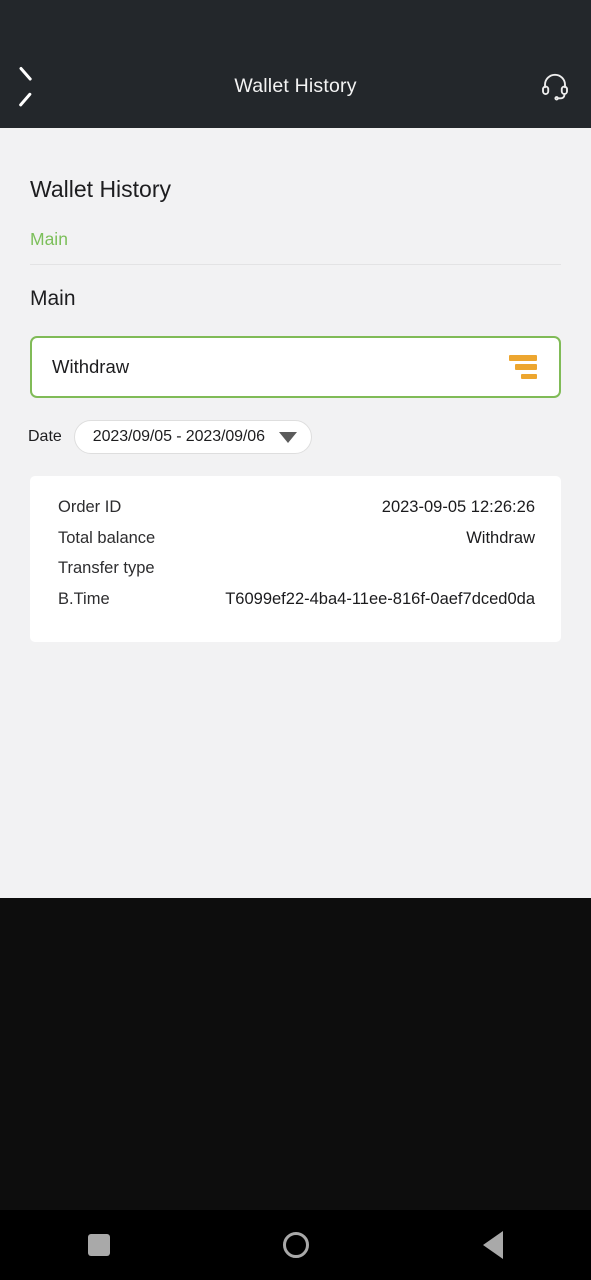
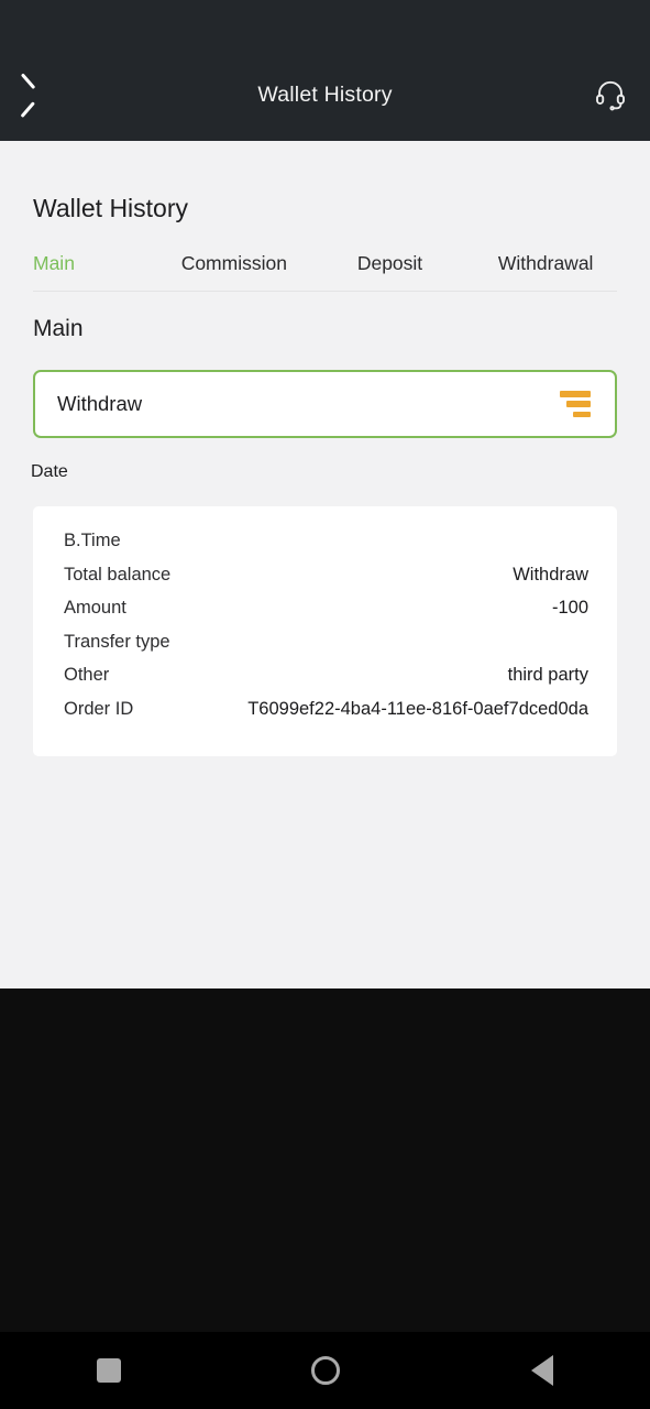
  Wallet History
  Wallet History
  Main
+ Commission
+ Deposit
+ Withdrawal
  Main
  Withdraw
  Date
- 2023/09/05 - 2023/09/06
- Order ID
+ B.Time
- 2023-09-05 12:26:26
  Total balance
  Withdraw
+ Amount
+ -100
  Transfer type
+ Other
+ third party
- B.Time
+ Order ID
  T6099ef22-4ba4-11ee-816f-0aef7dced0da
